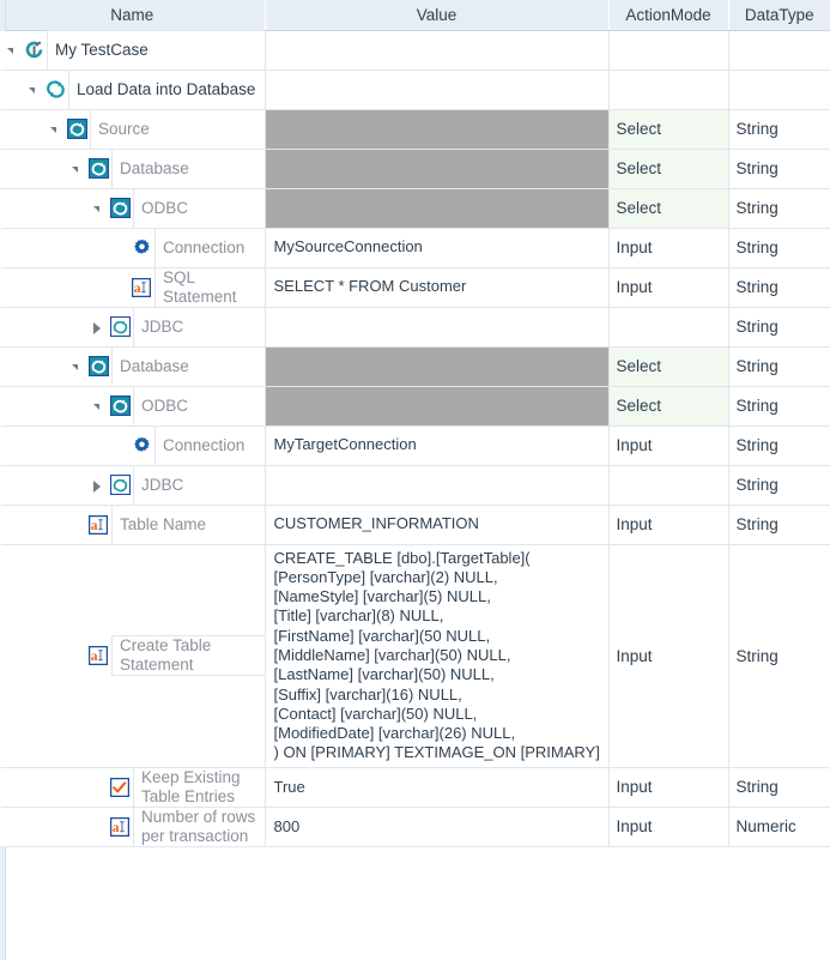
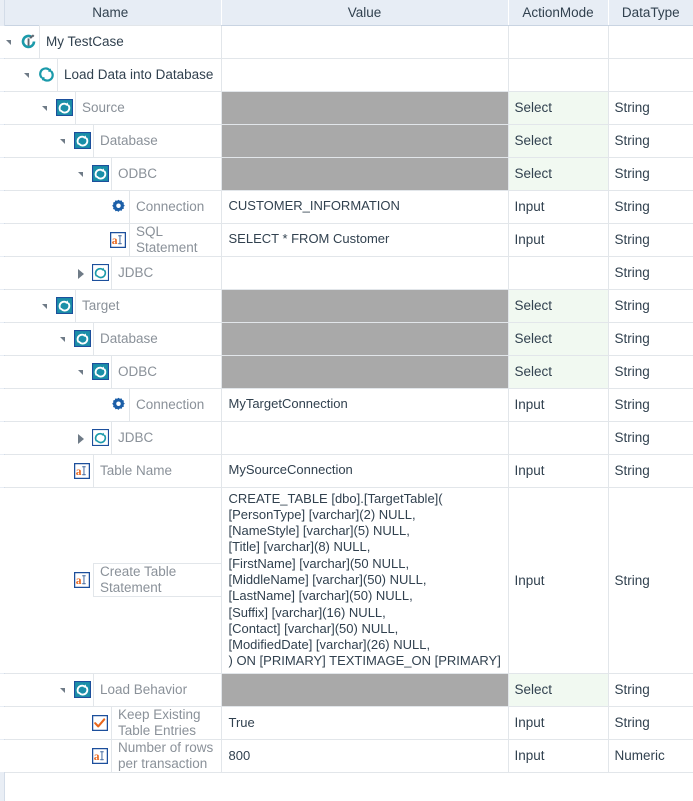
  Name	Value	ActionMode	DataType
  My TestCase
  Load Data into Database
  Source		Select	String
  Database		Select	String
  ODBC		Select	String
- Connection	MySourceConnection	Input	String
+ Connection	CUSTOMER_INFORMATION	Input	String
  aSQL Statement	SELECT * FROM Customer	Input	String
  JDBC			String
+ Target		Select	String
  Database		Select	String
  ODBC		Select	String
  Connection	MyTargetConnection	Input	String
  JDBC			String
- a Table Name	CUSTOMER_INFORMATION	Input	String
+ a Table Name	MySourceConnection	Input	String
  aCreate Table Statement	CREATE_TABLE [dbo].[TargetTable]( [PersonType] [varchar](2) NULL, [NameStyle] [varchar](5) NULL, [Title] [varchar](8) NULL, [FirstName] [varchar](50 NULL, [MiddleName] [varchar](50) NULL, [LastName] [varchar](50) NULL, [Suffix] [varchar](16) NULL, [Contact] [varchar](50) NULL, [ModifiedDate] [varchar](26) NULL, ) ON [PRIMARY] TEXTIMAGE_ON [PRIMARY]	Input	String
+ Load Behavior		Select	String
  Keep Existing Table Entries	True	Input	String
  aNumber of rows per transaction	800	Input	Numeric
